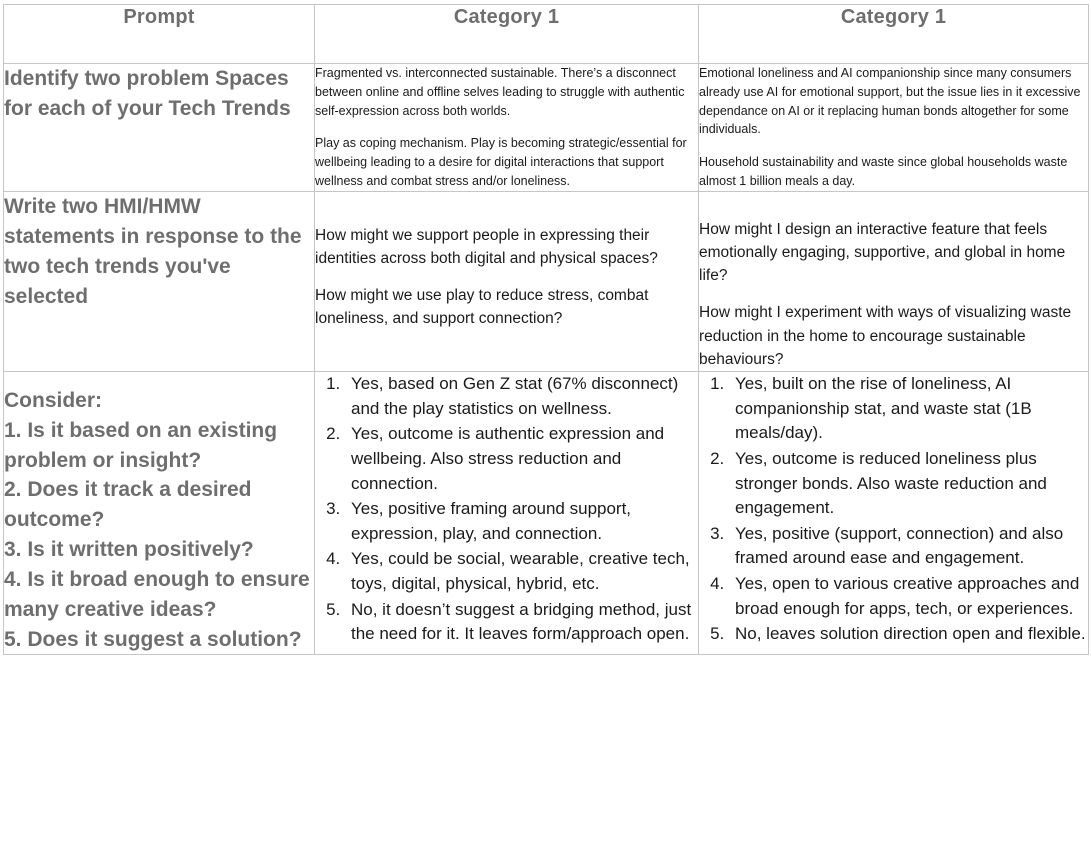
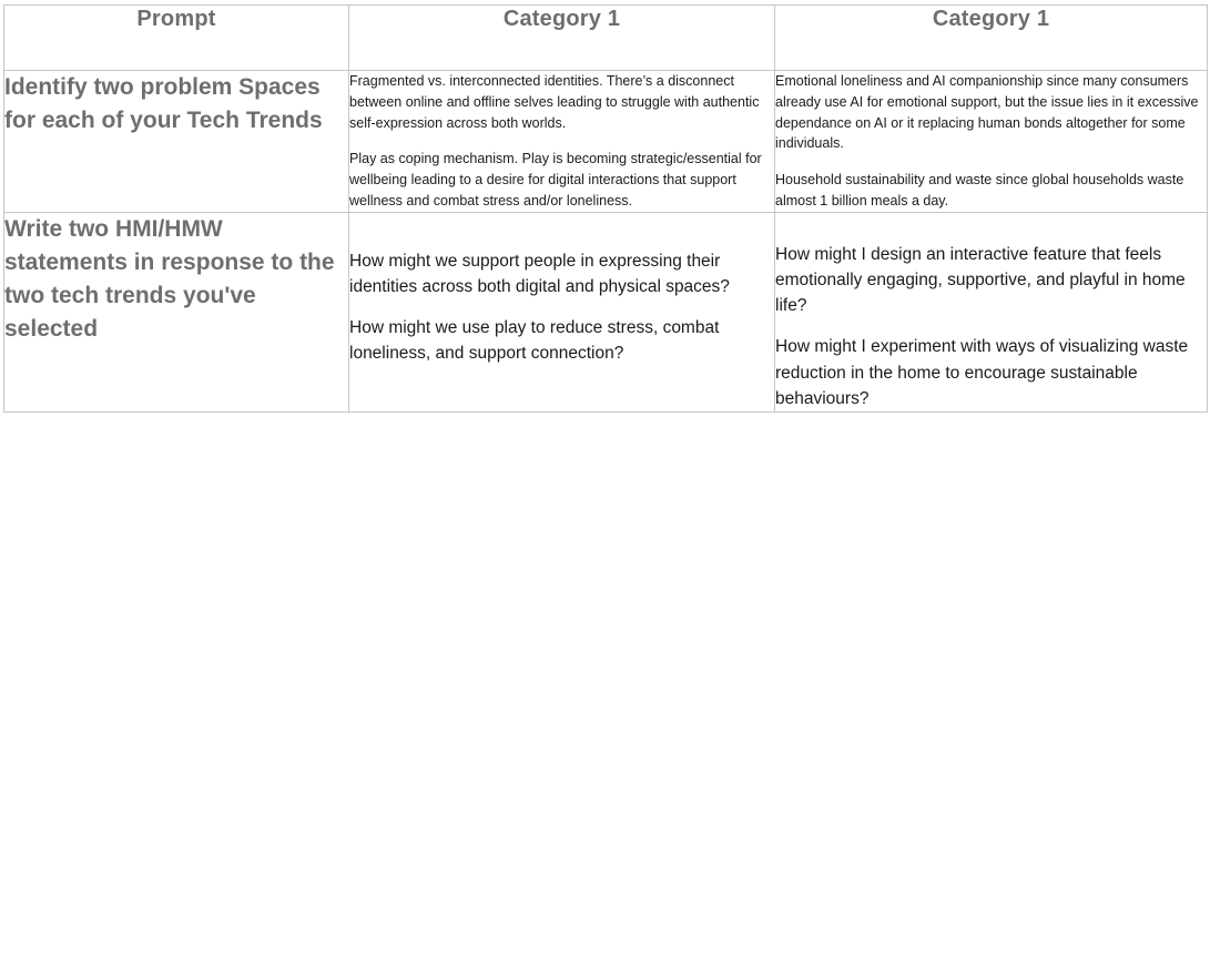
  Prompt	Category 1	Category 1
- Identify two problem Spaces for each of your Tech Trends	Fragmented vs. interconnected sustainable. There’s a disconnect between online and offline selves leading to struggle with authentic self-expression across both worlds. Play as coping mechanism. Play is becoming strategic/essential for wellbeing leading to a desire for digital interactions that support wellness and combat stress and/or loneliness.	Emotional loneliness and AI companionship since many consumers already use AI for emotional support, but the issue lies in it excessive dependance on AI or it replacing human bonds altogether for some individuals. Household sustainability and waste since global households waste almost 1 billion meals a day.
+ Identify two problem Spaces for each of your Tech Trends	Fragmented vs. interconnected identities. There’s a disconnect between online and offline selves leading to struggle with authentic self-expression across both worlds. Play as coping mechanism. Play is becoming strategic/essential for wellbeing leading to a desire for digital interactions that support wellness and combat stress and/or loneliness.	Emotional loneliness and AI companionship since many consumers already use AI for emotional support, but the issue lies in it excessive dependance on AI or it replacing human bonds altogether for some individuals. Household sustainability and waste since global households waste almost 1 billion meals a day.
- Write two HMI/HMW statements in response to the two tech trends you've selected	How might we support people in expressing their identities across both digital and physical spaces? How might we use play to reduce stress, combat loneliness, and support connection?	How might I design an interactive feature that feels emotionally engaging, supportive, and global in home life? How might I experiment with ways of visualizing waste reduction in the home to encourage sustainable behaviours?
+ Write two HMI/HMW statements in response to the two tech trends you've selected	How might we support people in expressing their identities across both digital and physical spaces? How might we use play to reduce stress, combat loneliness, and support connection?	How might I design an interactive feature that feels emotionally engaging, supportive, and playful in home life? How might I experiment with ways of visualizing waste reduction in the home to encourage sustainable behaviours?
- Consider: 1. Is it based on an existing problem or insight? 2. Does it track a desired outcome? 3. Is it written positively? 4. Is it broad enough to ensure many creative ideas? 5. Does it suggest a solution?	Yes, based on Gen Z stat (67% disconnect) and the play statistics on wellness. Yes, outcome is authentic expression and wellbeing. Also stress reduction and connection. Yes, positive framing around support, expression, play, and connection. Yes, could be social, wearable, creative tech, toys, digital, physical, hybrid, etc. No, it doesn’t suggest a bridging method, just the need for it. It leaves form/approach open.	Yes, built on the rise of loneliness, AI companionship stat, and waste stat (1B meals/day). Yes, outcome is reduced loneliness plus stronger bonds. Also waste reduction and engagement. Yes, positive (support, connection) and also framed around ease and engagement. Yes, open to various creative approaches and broad enough for apps, tech, or experiences. No, leaves solution direction open and flexible.
